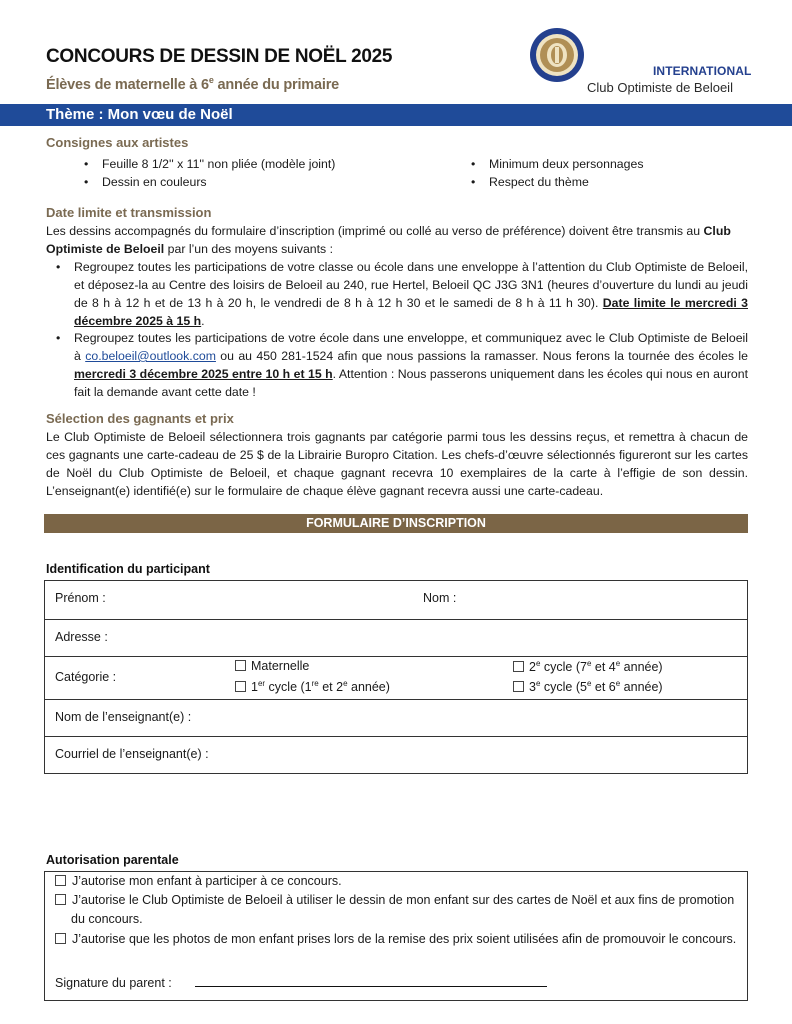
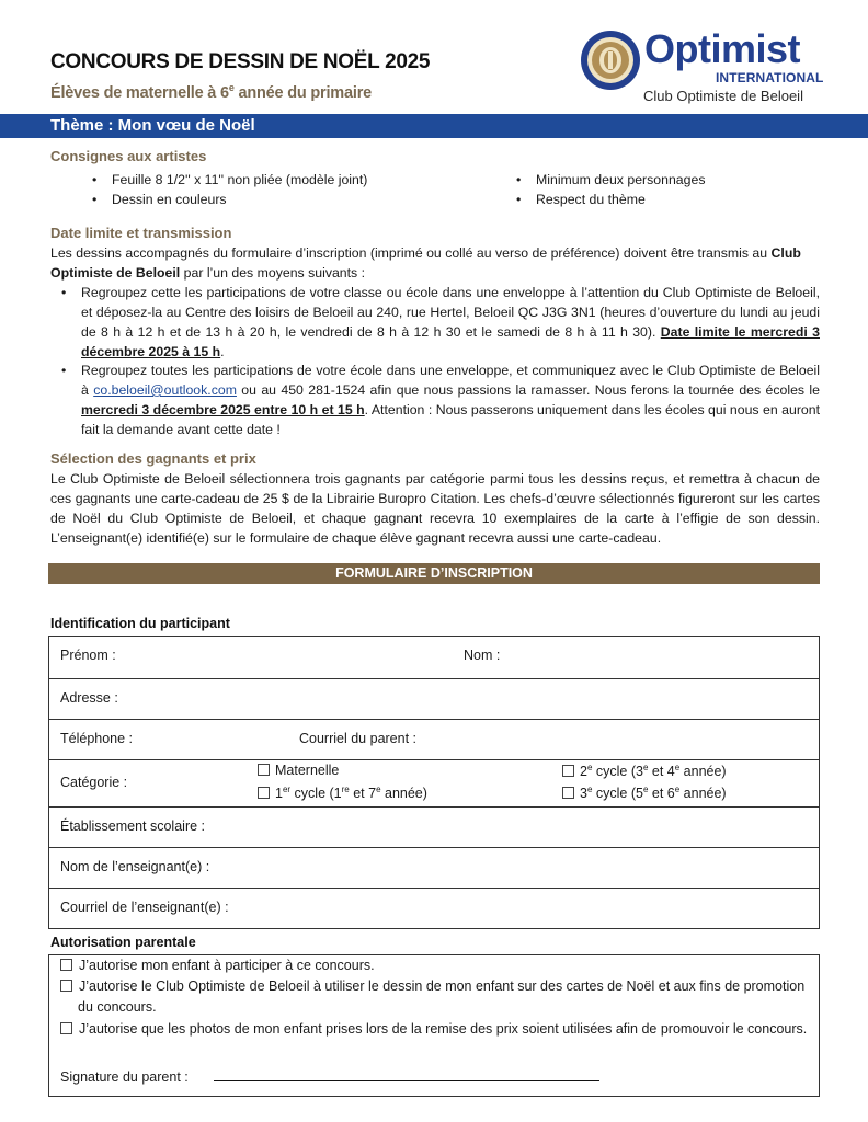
  CONCOURS DE DESSIN DE NOËL 2025
  Élèves de maternelle à 6e année du primaire
+ Optimist
  INTERNATIONAL
  Club Optimiste de Beloeil
  Thème : Mon vœu de Noël
  Consignes aux artistes
  Feuille 8 1/2'' x 11'' non pliée (modèle joint)
  Dessin en couleurs
  Minimum deux personnages
  Respect du thème
  Date limite et transmission
  Les dessins accompagnés du formulaire d’inscription (imprimé ou collé au verso de préférence) doivent être transmis au Club Optimiste de Beloeil par l’un des moyens suivants :
  •
- Regroupez toutes les participations de votre classe ou école dans une enveloppe à l’attention du Club Optimiste de Beloeil, et déposez-la au Centre des loisirs de Beloeil au 240, rue Hertel, Beloeil QC J3G 3N1 (heures d’ouverture du lundi au jeudi de 8 h à 12 h et de 13 h à 20 h, le vendredi de 8 h à 12 h 30 et le samedi de 8 h à 11 h 30). Date limite le mercredi 3 décembre 2025 à 15 h.
+ Regroupez cette les participations de votre classe ou école dans une enveloppe à l’attention du Club Optimiste de Beloeil, et déposez-la au Centre des loisirs de Beloeil au 240, rue Hertel, Beloeil QC J3G 3N1 (heures d’ouverture du lundi au jeudi de 8 h à 12 h et de 13 h à 20 h, le vendredi de 8 h à 12 h 30 et le samedi de 8 h à 11 h 30). Date limite le mercredi 3 décembre 2025 à 15 h.
  •
  Regroupez toutes les participations de votre école dans une enveloppe, et communiquez avec le Club Optimiste de Beloeil à co.beloeil@outlook.com ou au 450 281-1524 afin que nous passions la ramasser. Nous ferons la tournée des écoles le mercredi 3 décembre 2025 entre 10 h et 15 h. Attention : Nous passerons uniquement dans les écoles qui nous en auront fait la demande avant cette date !
  Sélection des gagnants et prix
  Le Club Optimiste de Beloeil sélectionnera trois gagnants par catégorie parmi tous les dessins reçus, et remettra à chacun de ces gagnants une carte-cadeau de 25 $ de la Librairie Buropro Citation. Les chefs-d’œuvre sélectionnés figureront sur les cartes de Noël du Club Optimiste de Beloeil, et chaque gagnant recevra 10 exemplaires de la carte à l’effigie de son dessin. L’enseignant(e) identifié(e) sur le formulaire de chaque élève gagnant recevra aussi une carte-cadeau.
  FORMULAIRE D’INSCRIPTION
  Identification du participant
  Prénom :
  Nom :
  Adresse :
+ Téléphone :
+ Courriel du parent :
  Catégorie :
  Maternelle
- 1er cycle (1re et 2e année)
+ 1er cycle (1re et 7e année)
- 2e cycle (7e et 4e année)
+ 2e cycle (3e et 4e année)
  3e cycle (5e et 6e année)
+ Établissement scolaire :
  Nom de l’enseignant(e) :
  Courriel de l’enseignant(e) :
  Autorisation parentale
  J’autorise mon enfant à participer à ce concours.
  J’autorise le Club Optimiste de Beloeil à utiliser le dessin de mon enfant sur des cartes de Noël et aux fins de promotion du concours.
  J’autorise que les photos de mon enfant prises lors de la remise des prix soient utilisées afin de promouvoir le concours.
  Signature du parent :
